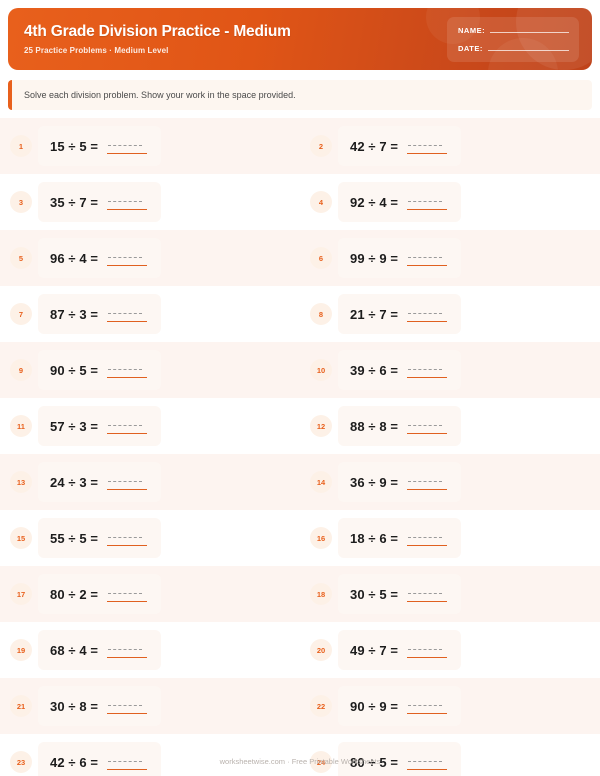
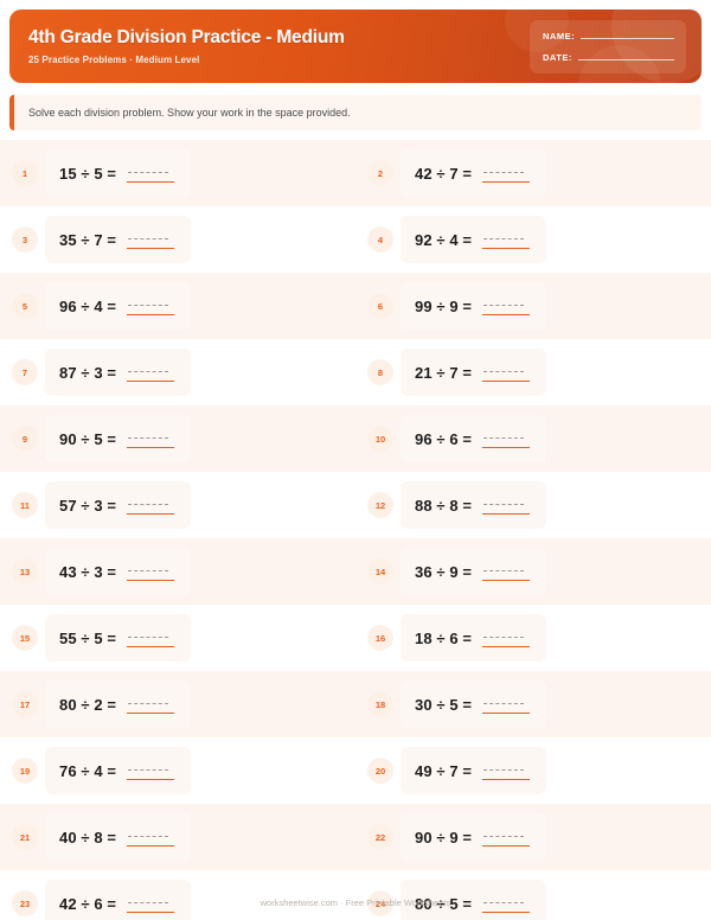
  4th Grade Division Practice - Medium
  25 Practice Problems · Medium Level
  NAME:
  DATE:
  Solve each division problem. Show your work in the space provided.
  1
  15 ÷ 5 =
  2
  42 ÷ 7 =
  3
  35 ÷ 7 =
  4
  92 ÷ 4 =
  5
  96 ÷ 4 =
  6
  99 ÷ 9 =
  7
  87 ÷ 3 =
  8
  21 ÷ 7 =
  9
  90 ÷ 5 =
  10
- 39 ÷ 6 =
+ 96 ÷ 6 =
  11
  57 ÷ 3 =
  12
  88 ÷ 8 =
  13
- 24 ÷ 3 =
+ 43 ÷ 3 =
  14
  36 ÷ 9 =
  15
  55 ÷ 5 =
  16
  18 ÷ 6 =
  17
  80 ÷ 2 =
  18
  30 ÷ 5 =
  19
- 68 ÷ 4 =
+ 76 ÷ 4 =
  20
  49 ÷ 7 =
  21
- 30 ÷ 8 =
+ 40 ÷ 8 =
  22
  90 ÷ 9 =
  23
  42 ÷ 6 =
  24
  80 ÷ 5 =
  worksheetwise.com · Free Printable Worksheets
